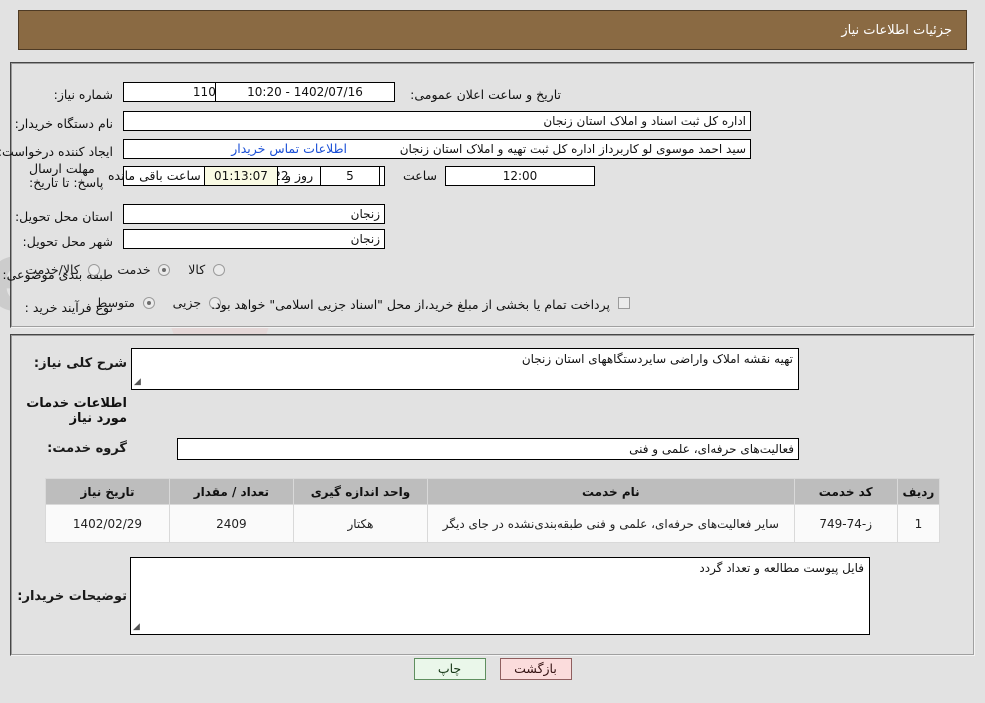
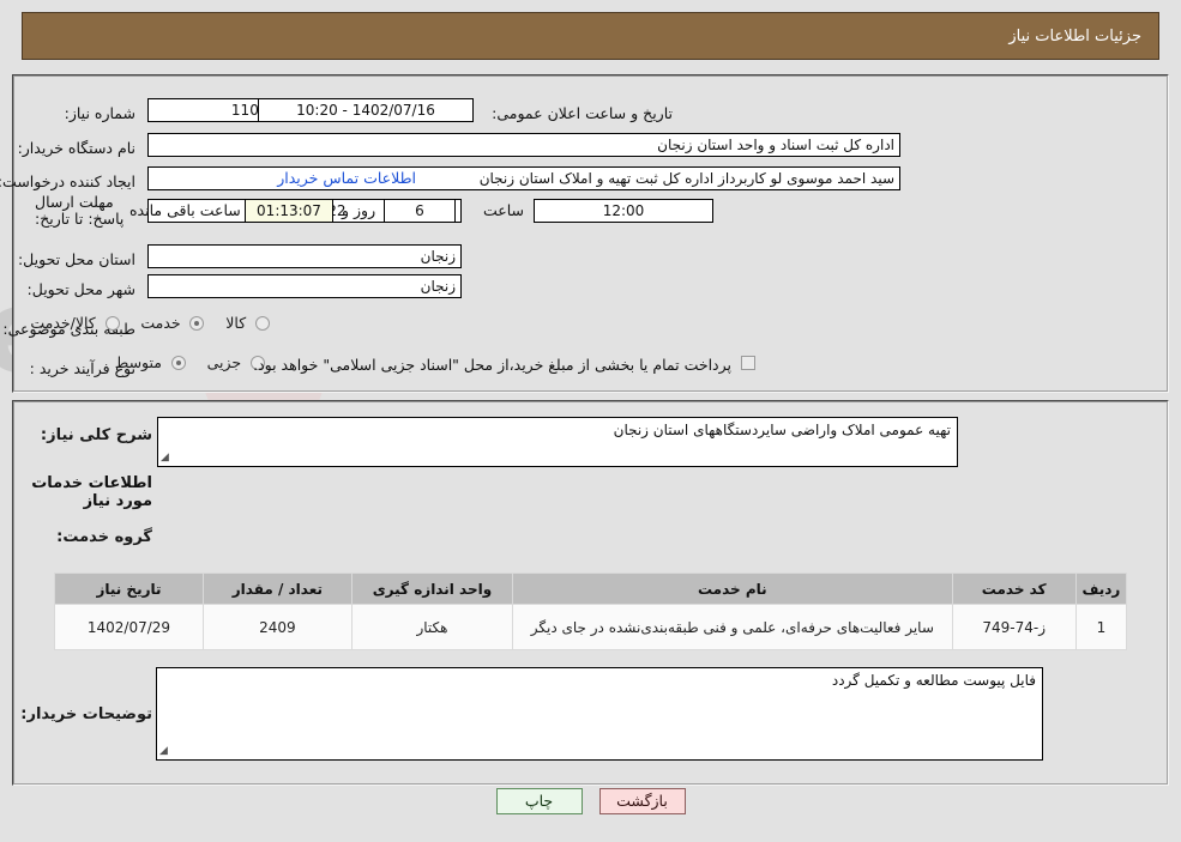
  جزئیات اطلاعات نیاز
  شماره نیاز:
  تاریخ و ساعت اعلان عمومی:
  1402/07/16 - 10:20
  نام دستگاه خریدار:
- اداره کل ثبت اسناد و املاک استان زنجان
+ اداره کل ثبت اسناد و واحد استان زنجان
  ایجاد کننده درخواست
  سید احمد موسوی لو کاربرداز اداره کل ثبت تهیه و املاک استان زنجان
  اطلاعات تماس خریدار
  مهلت ارسال پاسخ: تا تاریخ:
  ساعت
  12:00
- 5
+ 6
  روز و
  01:13:07
  ساعت باقی مانده
  استان محل تحویل:
  زنجان
  شهر محل تحویل:
  زنجان
  طب بندی موضوعی:
  کالا خدمت کالا/خدمت
  نوع فرآیند خرید :
  جزیی متوسط
  پرداخت تمام یا بخشی از مبلغ خرید،از محل "اسناد جزیی اسلامی" خواهد بود.
  شرح کلی نیاز:
- تهیه نقشه املاک واراضی سایردستگاههای استان زنجان
+ تهیه عمومی املاک واراضی سایردستگاههای استان زنجان
  اطلاعات خدمات مورد نیاز
  گروه خدمت:
- فعالیت‌های حرفه‌ای، علمی و فنی
  ردیف	کد خدمت	نام خدمت	واحد اندازه گیری	تعداد / مقدار	تاریخ نیاز
- 1	ز-74-749	سایر فعالیت‌های حرفه‌ای، علمی و فنی طبقه‌بندی‌نشده در جای دیگر	هکتار	2409	1402/02/29
+ 1	ز-74-749	سایر فعالیت‌های حرفه‌ای، علمی و فنی طبقه‌بندی‌نشده در جای دیگر	هکتار	2409	1402/07/29
  توضیحات خریدار:
- فایل پیوست مطالعه و تعداد گردد
+ فایل پیوست مطالعه و تکمیل گردد
  بازگشت
  چاپ
